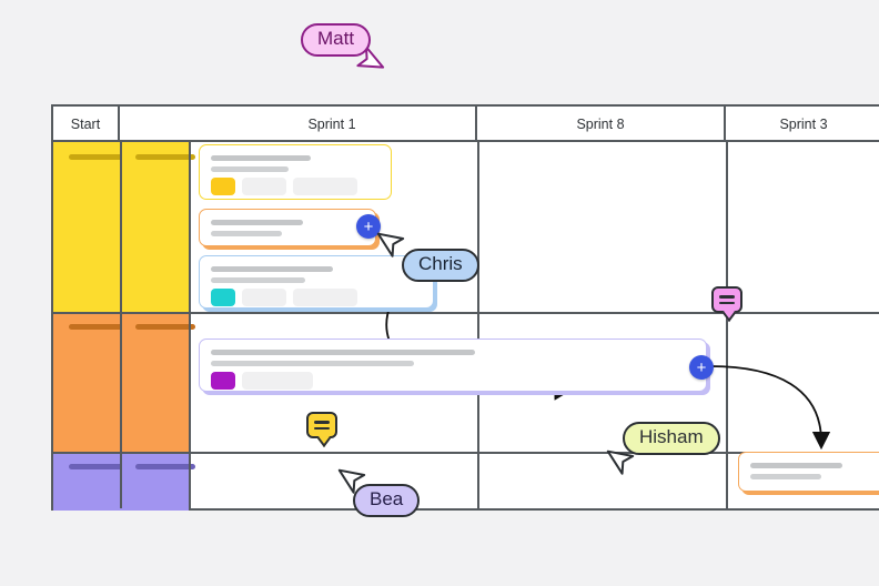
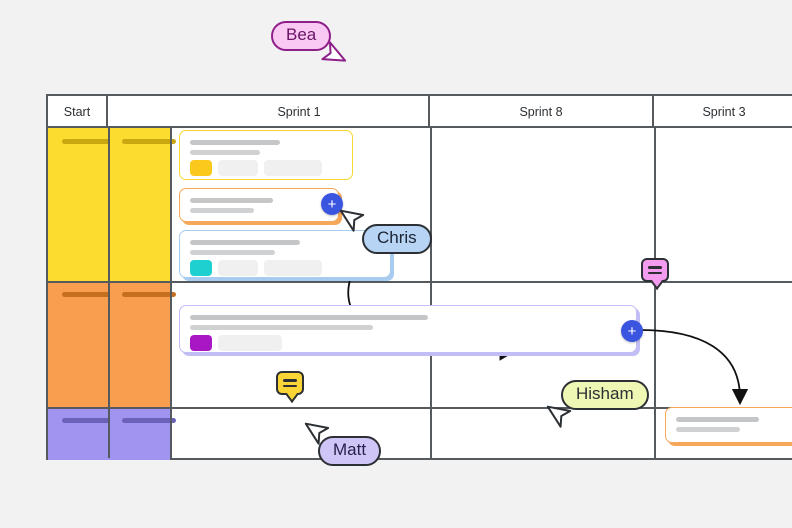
  Start
  Sprint 1
  Sprint 8
  Sprint 3
  +
  +
- Matt
+ Bea
  Chris
- Bea
+ Matt
  Hisham
